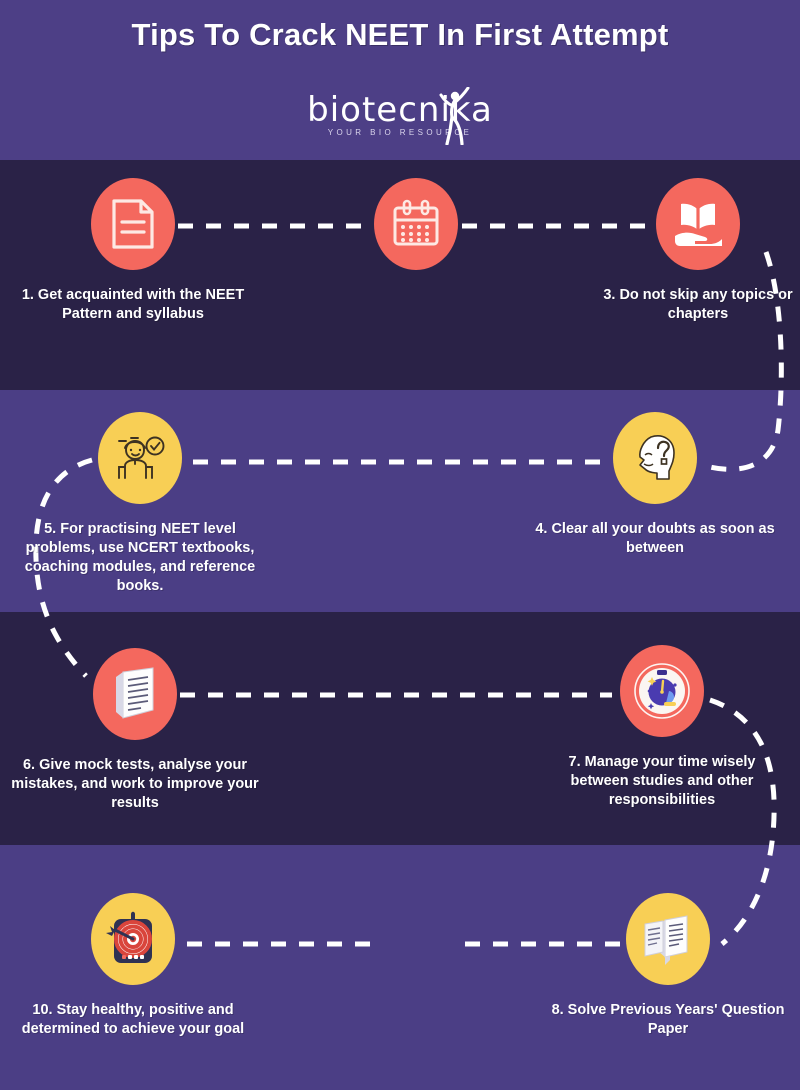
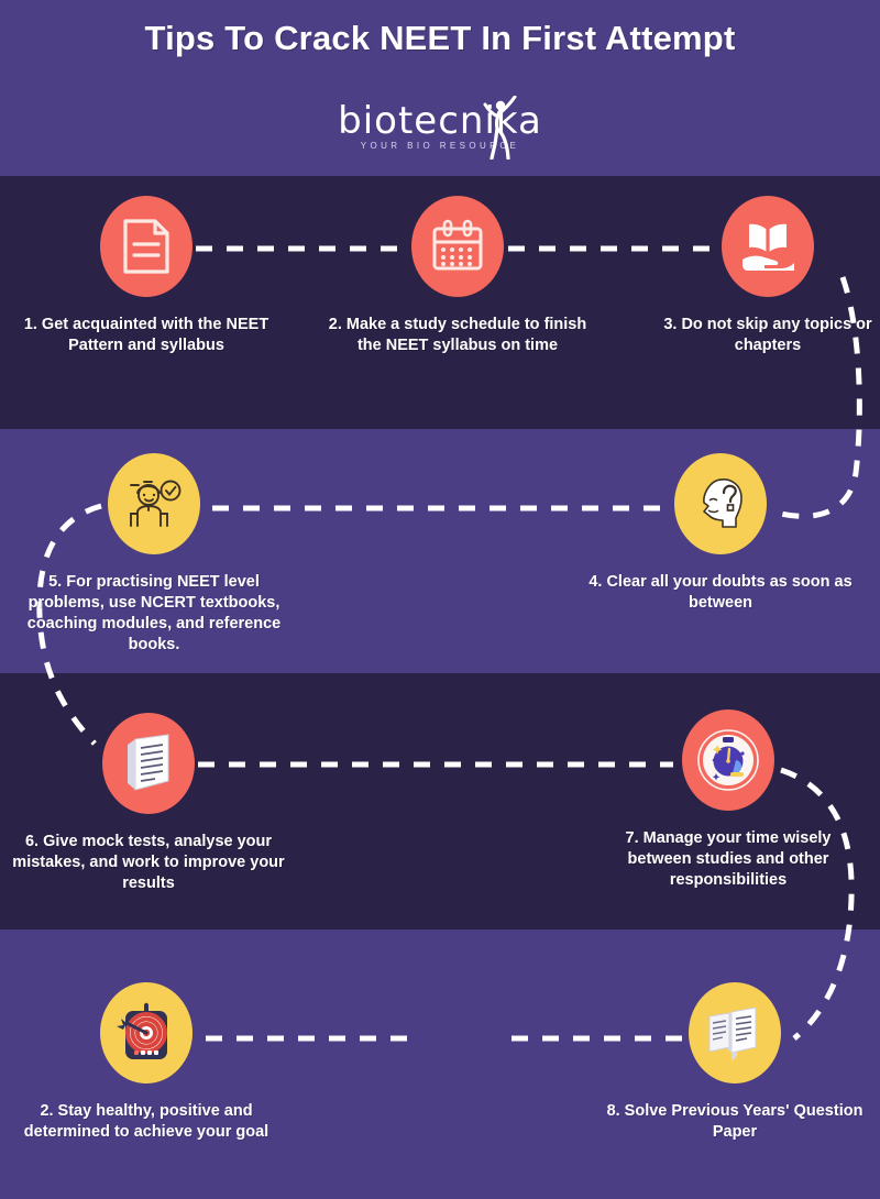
  Tips To Crack NEET In First Attempt
  biotecnika
  YOUR BIO RESOUE
  1. Get acquainted with the NEET Pattern and syllabus
+ 2. Make a study schedule to finish the NEET syllabus on time
  3. Do not skip any topics or chapters
  5. For practising NEET level problems, use NCERT textbooks, coaching modules, and reference books.
  4. Clear all your doubts as soon as between
  6. Give mock tests, analyse your mistakes, and work to improve your results
  7. Manage your time wisely between studies and other responsibilities
- 10. Stay healthy, positive and determined to achieve your goal
+ 2. Stay healthy, positive and determined to achieve your goal
  8. Solve Previous Years' Question Paper
